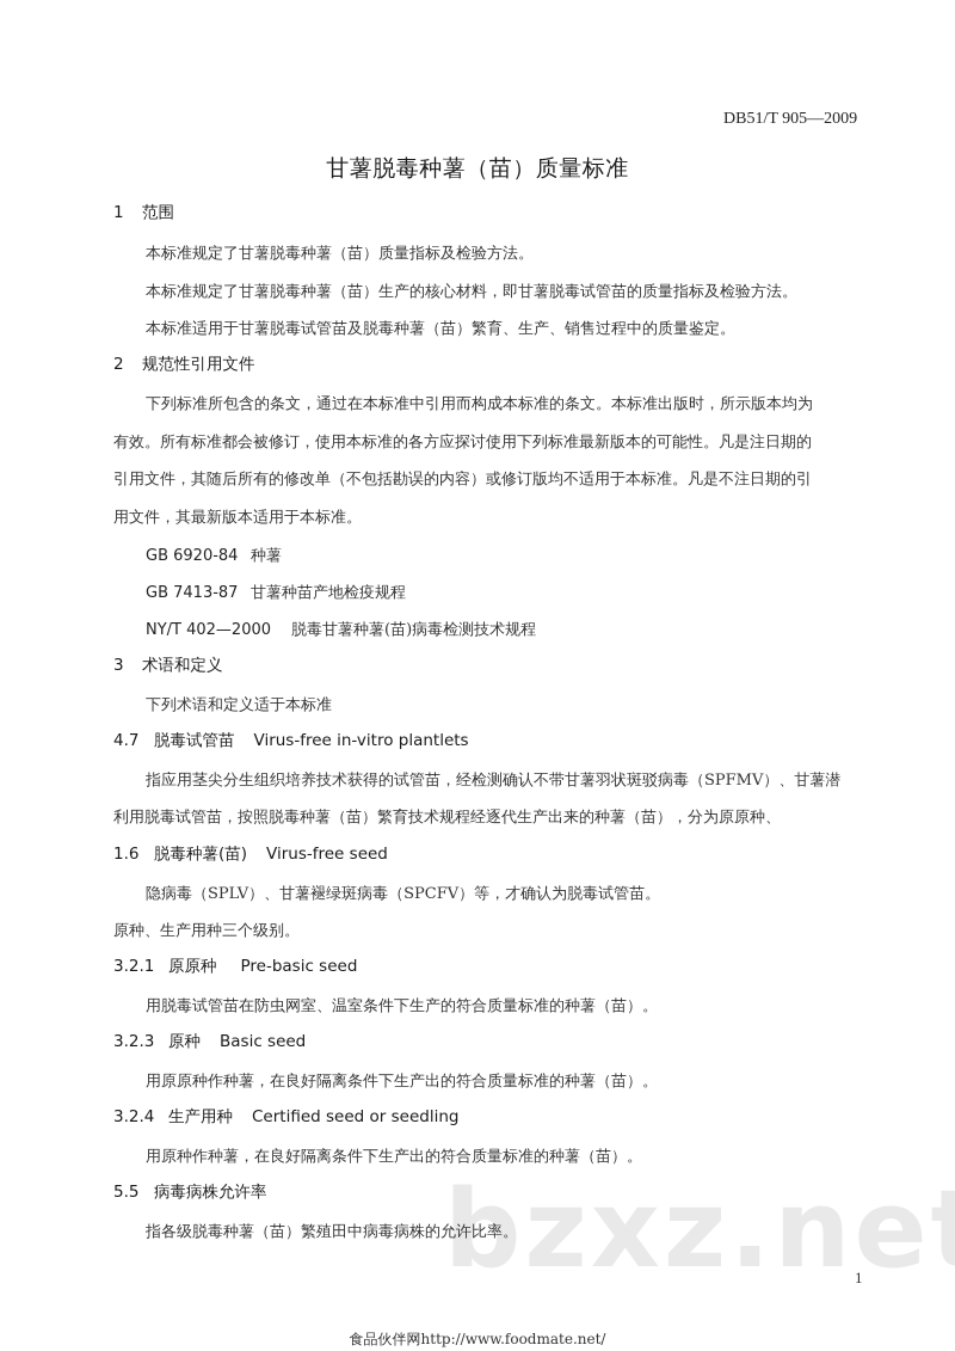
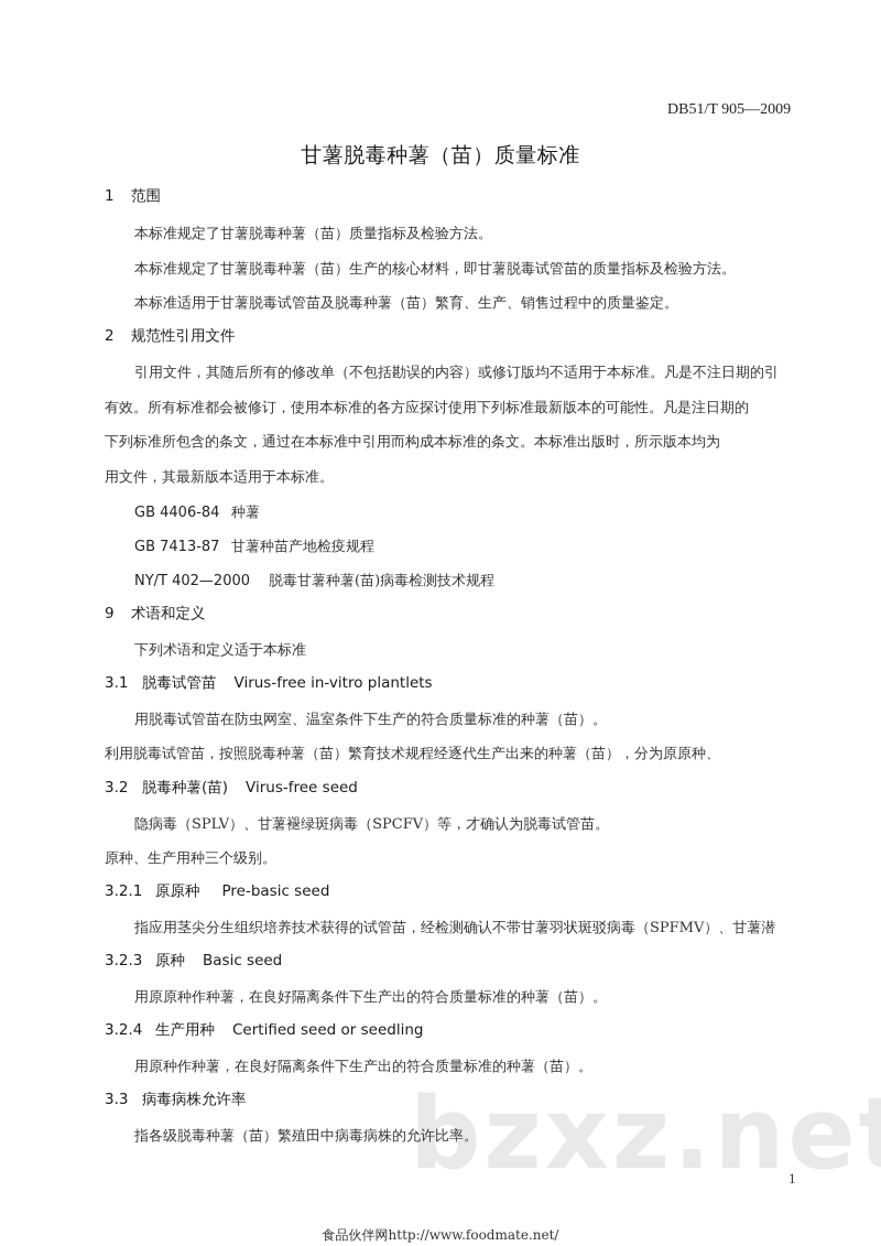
  DB51/T 905—2009
  甘薯脱毒种薯（苗）质量标准
  1 范围
  本标准规定了甘薯脱毒种薯（苗）质量指标及检验方法。
  本标准规定了甘薯脱毒种薯（苗）生产的核心材料，即甘薯脱毒试管苗的质量指标及检验方法。
  本标准适用于甘薯脱毒试管苗及脱毒种薯（苗）繁育、生产、销售过程中的质量鉴定。
  2 规范性引用文件
- 下列标准所包含的条文，通过在本标准中引用而构成本标准的条文。本标准出版时，所示版本均为
+ 引用文件，其随后所有的修改单（不包括勘误的内容）或修订版均不适用于本标准。凡是不注日期的引
  有效。所有标准都会被修订，使用本标准的各方应探讨使用下列标准最新版本的可能性。凡是注日期的
- 引用文件，其随后所有的修改单（不包括勘误的内容）或修订版均不适用于本标准。凡是不注日期的引
+ 下列标准所包含的条文，通过在本标准中引用而构成本标准的条文。本标准出版时，所示版本均为
  用文件，其最新版本适用于本标准。
- GB 6920-84 种薯
+ GB 4406-84 种薯
  GB 7413-87 甘薯种苗产地检疫规程
  NY/T 402—2000 脱毒甘薯种薯(苗)病毒检测技术规程
- 3 术语和定义
+ 9 术语和定义
  下列术语和定义适于本标准
- 4.7 脱毒试管苗 Virus-free in-vitro plantlets
+ 3.1 脱毒试管苗 Virus-free in-vitro plantlets
- 指应用茎尖分生组织培养技术获得的试管苗，经检测确认不带甘薯羽状斑驳病毒（SPFMV）、甘薯潜
+ 用脱毒试管苗在防虫网室、温室条件下生产的符合质量标准的种薯（苗）。
  利用脱毒试管苗，按照脱毒种薯（苗）繁育技术规程经逐代生产出来的种薯（苗），分为原原种、
- 1.6 脱毒种薯(苗) Virus-free seed
+ 3.2 脱毒种薯(苗) Virus-free seed
  隐病毒（SPLV）、甘薯褪绿斑病毒（SPCFV）等，才确认为脱毒试管苗。
  原种、生产用种三个级别。
  3.2.1 原原种 Pre-basic seed
- 用脱毒试管苗在防虫网室、温室条件下生产的符合质量标准的种薯（苗）。
+ 指应用茎尖分生组织培养技术获得的试管苗，经检测确认不带甘薯羽状斑驳病毒（SPFMV）、甘薯潜
  3.2.3 原种 Basic seed
  用原原种作种薯，在良好隔离条件下生产出的符合质量标准的种薯（苗）。
  3.2.4 生产用种 Certified seed or seedling
  用原种作种薯，在良好隔离条件下生产出的符合质量标准的种薯（苗）。
  bzxz.ne
- 5.5 病毒病株允许率
+ 3.3 病毒病株允许率
  指各级脱毒种薯（苗）繁殖田中病毒病株的允许比率。
  1
  食品伙伴网http://www.foodmate.net/
